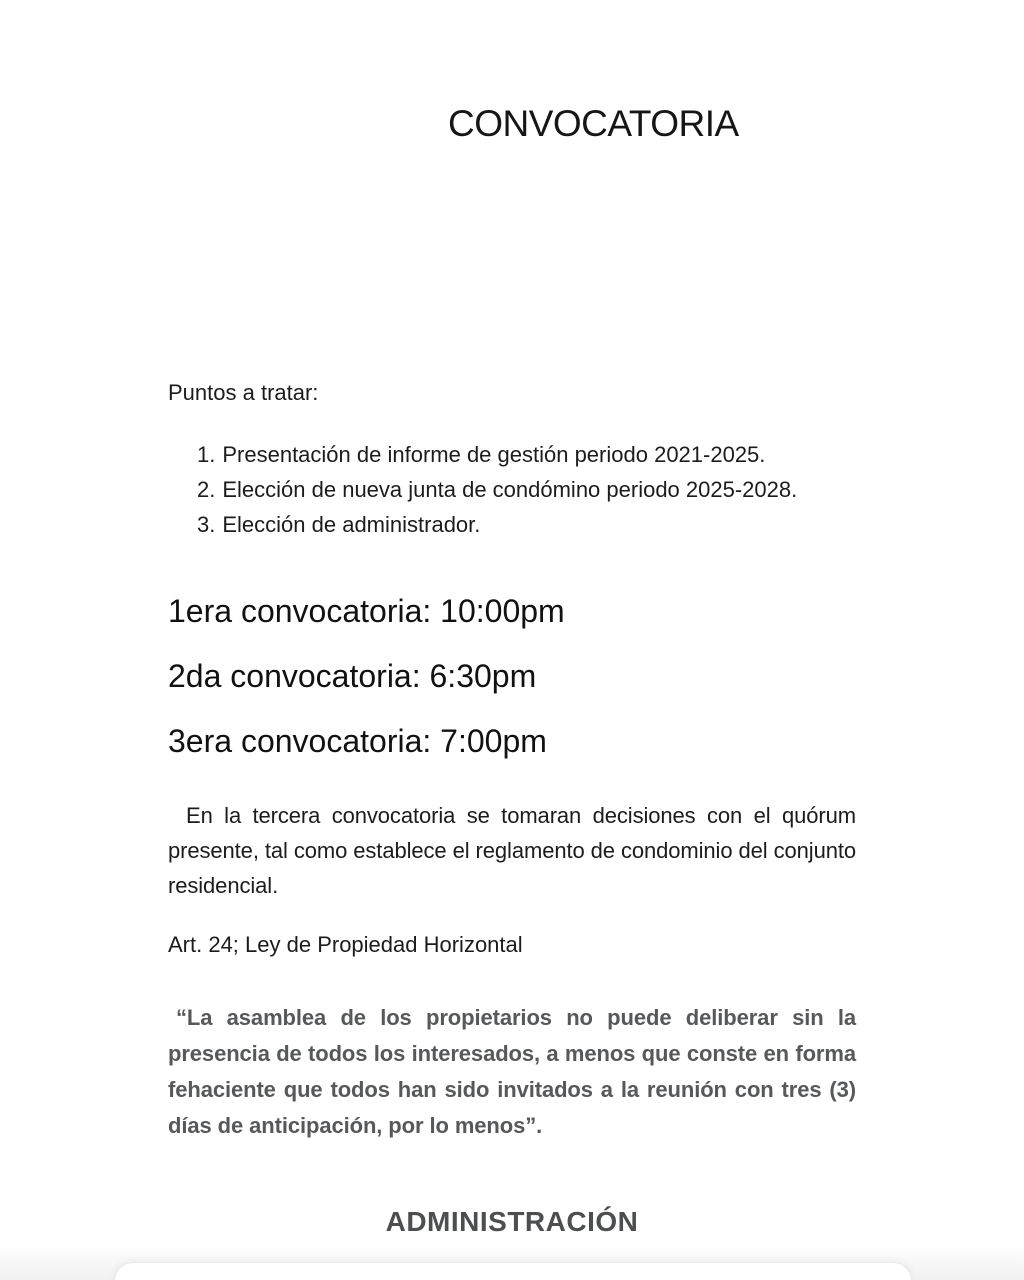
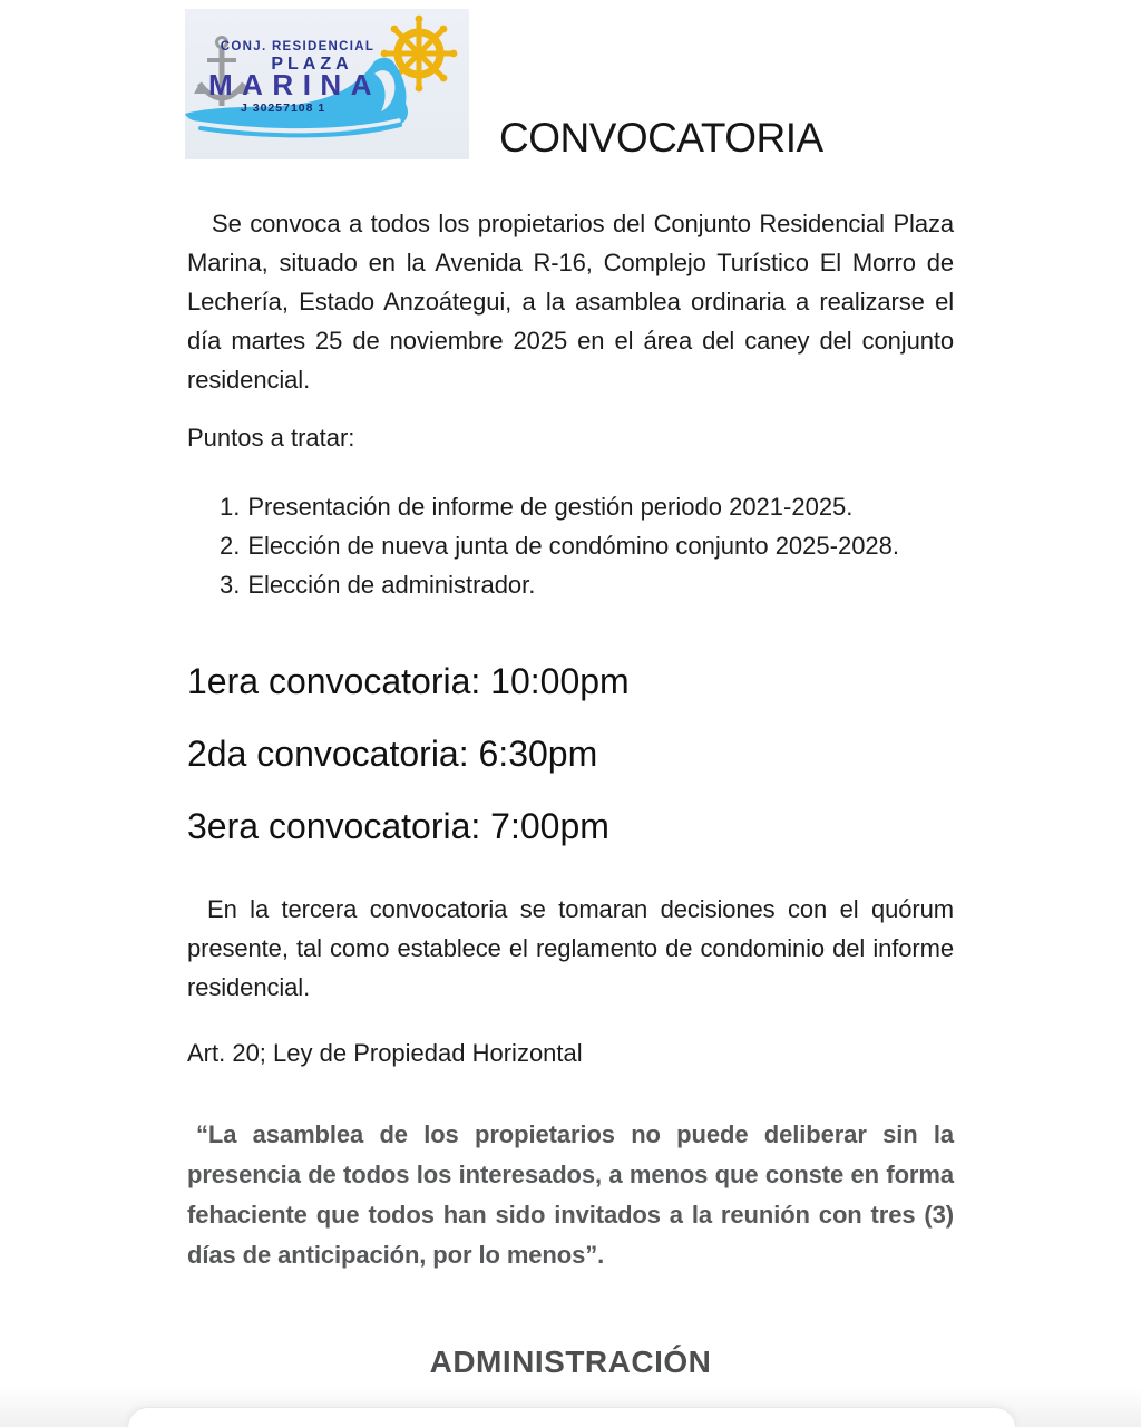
+ CONJ. RESIDENCIAL
+ PLAZA
+ MARINA
+ J 30257108 1
  CONVOCATORIA
+ Se convoca a todos los propietarios del Conjunto Residencial Plaza Marina, situado en la Avenida R-16, Complejo Turístico El Morro de Lechería, Estado Anzoátegui, a la asamblea ordinaria a realizarse el día martes 25 de noviembre 2025 en el área del caney del conjunto residencial.
  Puntos a tratar:
  1. Presentación de informe de gestión periodo 2021-2025.
- 2. Elección de nueva junta de condómino periodo 2025-2028.
+ 2. Elección de nueva junta de condómino conjunto 2025-2028.
  3. Elección de administrador.
  1era convocatoria: 10:00pm
  2da convocatoria: 6:30pm
  3era convocatoria: 7:00pm
- En la tercera convocatoria se tomaran decisiones con el quórum presente, tal como establece el reglamento de condominio del conjunto residencial.
+ En la tercera convocatoria se tomaran decisiones con el quórum presente, tal como establece el reglamento de condominio del informe residencial.
- Art. 24; Ley de Propiedad Horizontal
+ Art. 20; Ley de Propiedad Horizontal
  “La asamblea de los propietarios no puede deliberar sin la presencia de todos los interesados, a menos que conste en forma fehaciente que todos han sido invitados a la reunión con tres (3) días de anticipación, por lo menos”.
  ADMINISTRACIÓN
